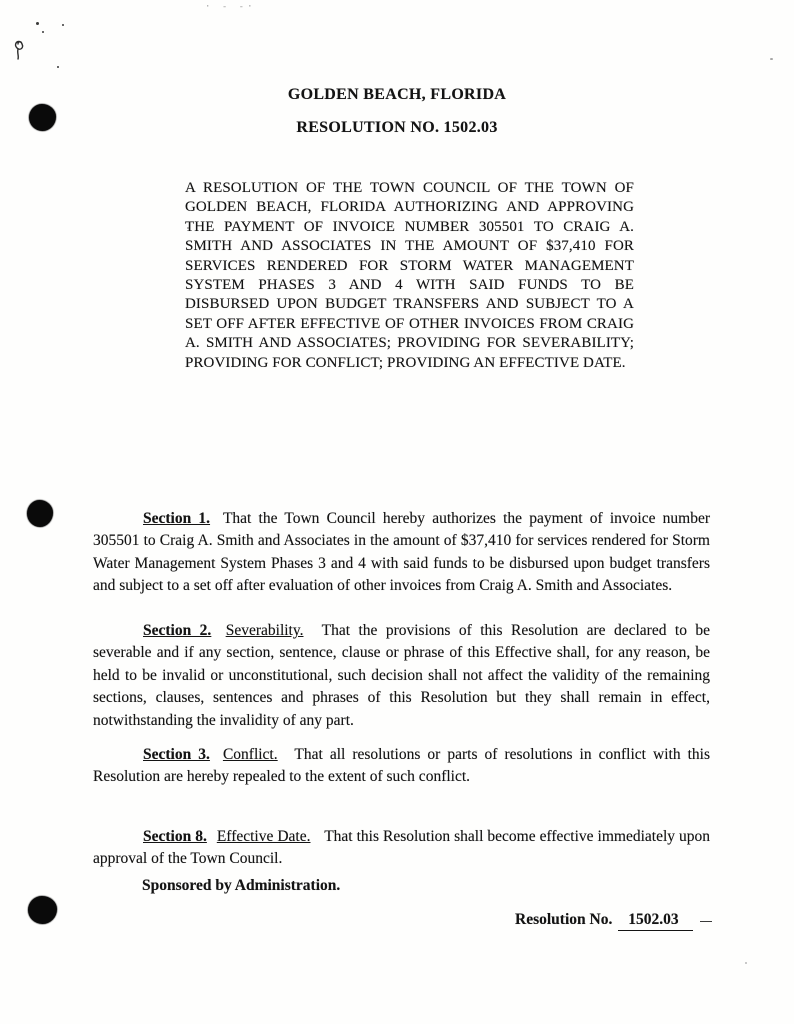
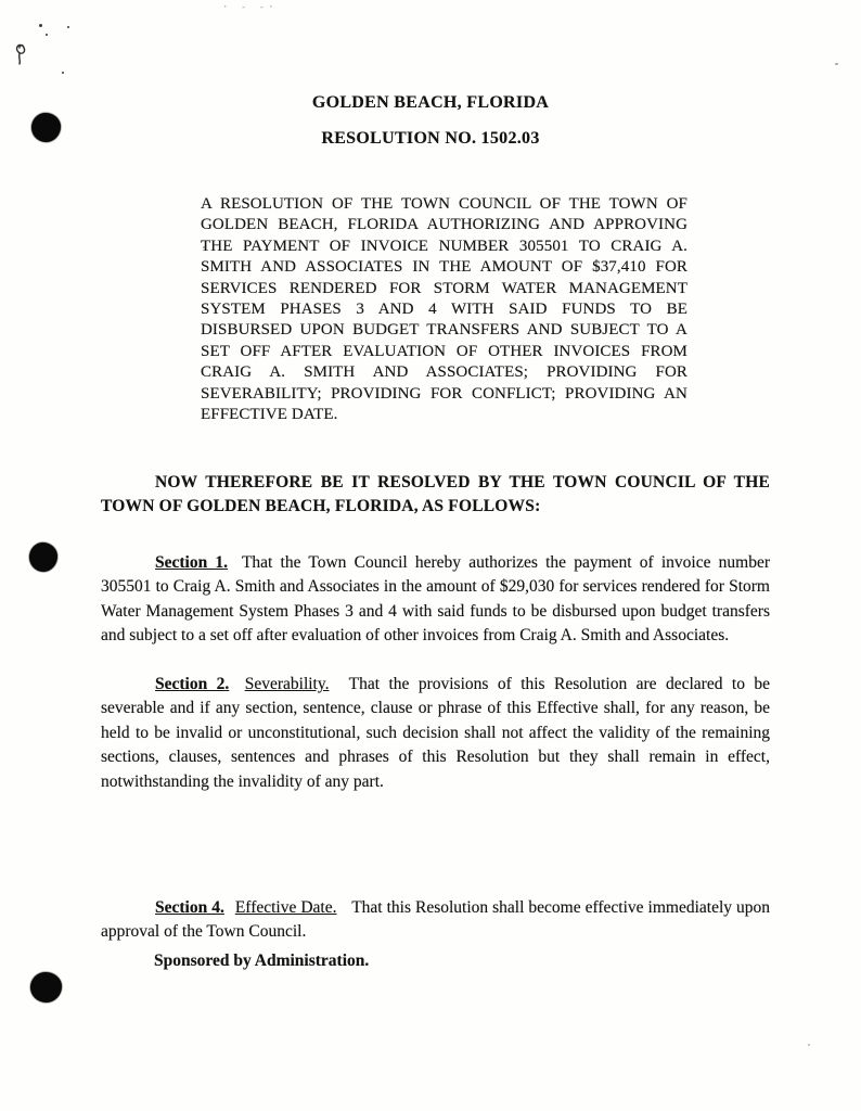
  · - -·
  GOLDEN BEACH, FLORIDA
  RESOLUTION NO. 1502.03
- A RESOLUTION OF THE TOWN COUNCIL OF THE TOWN OF GOLDEN BEACH, FLORIDA AUTHORIZING AND APPROVING THE PAYMENT OF INVOICE NUMBER 305501 TO CRAIG A. SMITH AND ASSOCIATES IN THE AMOUNT OF $37,410 FOR SERVICES RENDERED FOR STORM WATER MANAGEMENT SYSTEM PHASES 3 AND 4 WITH SAID FUNDS TO BE DISBURSED UPON BUDGET TRANSFERS AND SUBJECT TO A SET OFF AFTER EFFECTIVE OF OTHER INVOICES FROM CRAIG A. SMITH AND ASSOCIATES; PROVIDING FOR SEVERABILITY; PROVIDING FOR CONFLICT; PROVIDING AN EFFECTIVE DATE.
+ A RESOLUTION OF THE TOWN COUNCIL OF THE TOWN OF GOLDEN BEACH, FLORIDA AUTHORIZING AND APPROVING THE PAYMENT OF INVOICE NUMBER 305501 TO CRAIG A. SMITH AND ASSOCIATES IN THE AMOUNT OF $37,410 FOR SERVICES RENDERED FOR STORM WATER MANAGEMENT SYSTEM PHASES 3 AND 4 WITH SAID FUNDS TO BE DISBURSED UPON BUDGET TRANSFERS AND SUBJECT TO A SET OFF AFTER EVALUATION OF OTHER INVOICES FROM CRAIG A. SMITH AND ASSOCIATES; PROVIDING FOR SEVERABILITY; PROVIDING FOR CONFLICT; PROVIDING AN EFFECTIVE DATE.
+ NOW THEREFORE BE IT RESOLVED BY THE TOWN COUNCIL OF THE TOWN OF GOLDEN BEACH, FLORIDA, AS FOLLOWS:
- Section 1. That the Town Council hereby authorizes the payment of invoice number 305501 to Craig A. Smith and Associates in the amount of $37,410 for services rendered for Storm Water Management System Phases 3 and 4 with said funds to be disbursed upon budget transfers and subject to a set off after evaluation of other invoices from Craig A. Smith and Associates.
+ Section 1. That the Town Council hereby authorizes the payment of invoice number 305501 to Craig A. Smith and Associates in the amount of $29,030 for services rendered for Storm Water Management System Phases 3 and 4 with said funds to be disbursed upon budget transfers and subject to a set off after evaluation of other invoices from Craig A. Smith and Associates.
  Section 2. Severability. That the provisions of this Resolution are declared to be severable and if any section, sentence, clause or phrase of this Effective shall, for any reason, be held to be invalid or unconstitutional, such decision shall not affect the validity of the remaining sections, clauses, sentences and phrases of this Resolution but they shall remain in effect, notwithstanding the invalidity of any part.
- Section 3. Conflict. That all resolutions or parts of resolutions in conflict with this Resolution are hereby repealed to the extent of such conflict.
- Section 8. Effective Date. That this Resolution shall become effective immediately upon approval of the Town Council.
+ Section 4. Effective Date. That this Resolution shall become effective immediately upon approval of the Town Council.
  Sponsored by Administration.
- Resolution No. 1502.03
